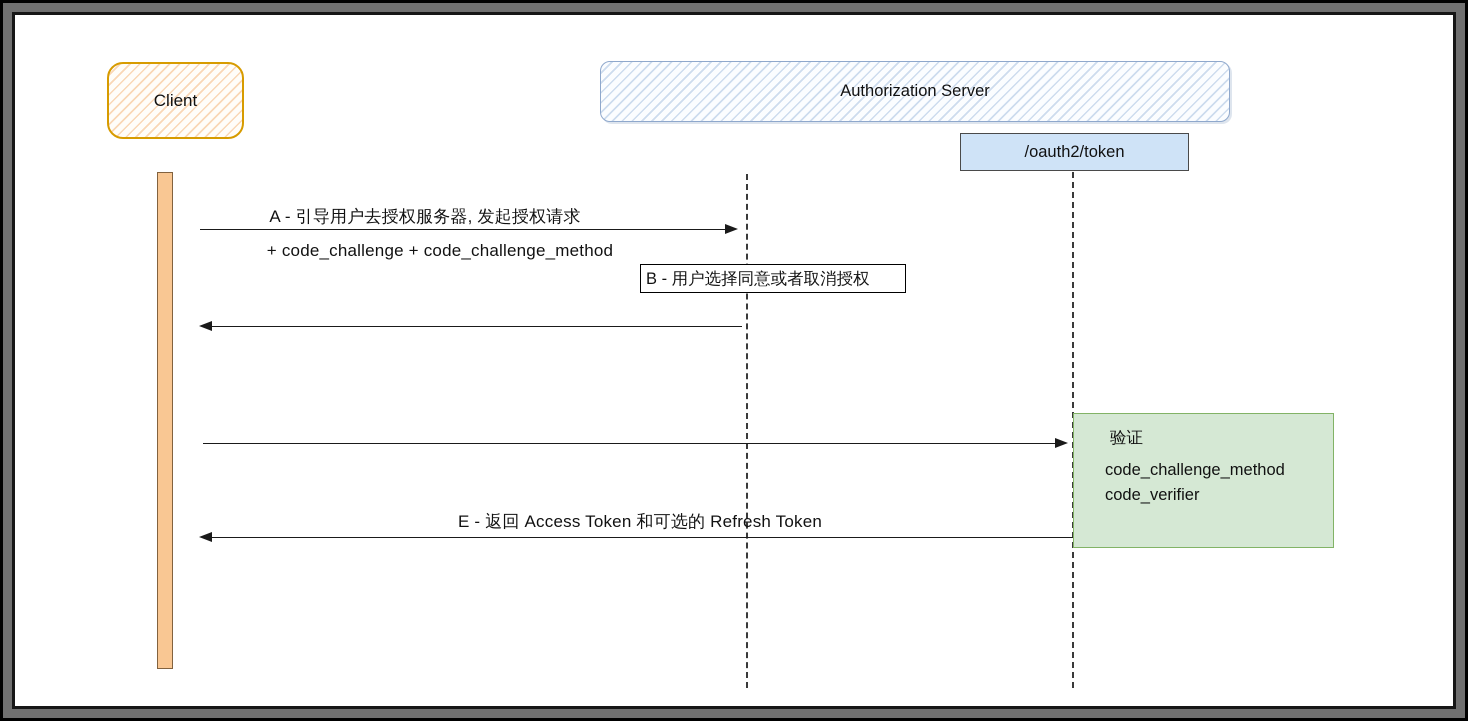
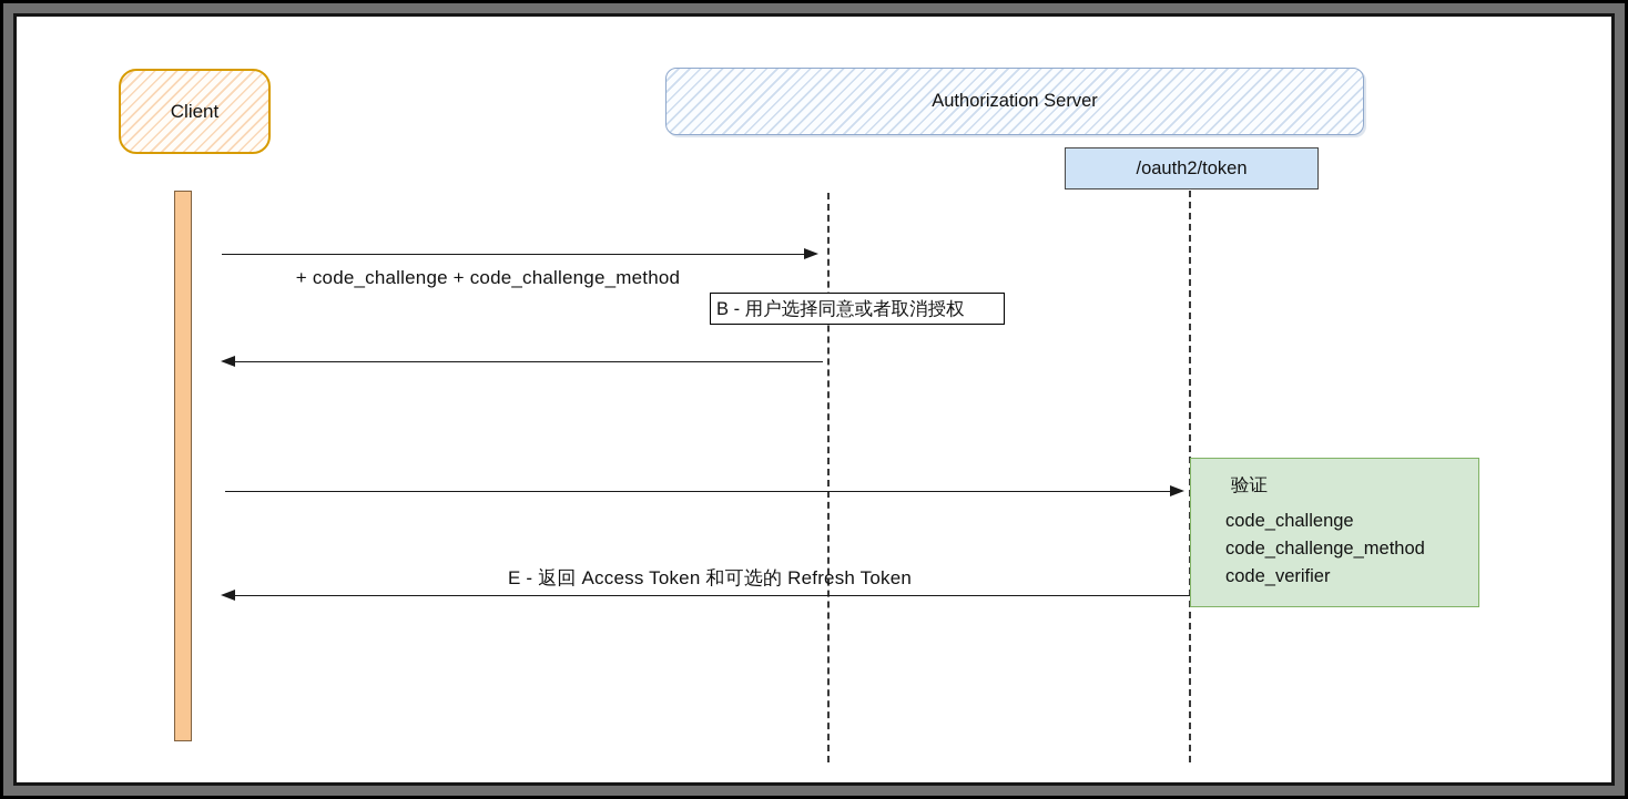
  Client
  Authorization Server
  /oauth2/token
- A - 引导用户去授权服务器, 发起授权请求
  + code_challenge + code_challenge_method
  B - 用户选择同意或者取消授权
  验证
+ code_challenge
  code_challenge_method
  code_verifier
  E - 返回 Access Token 和可选的 Refresh Token
